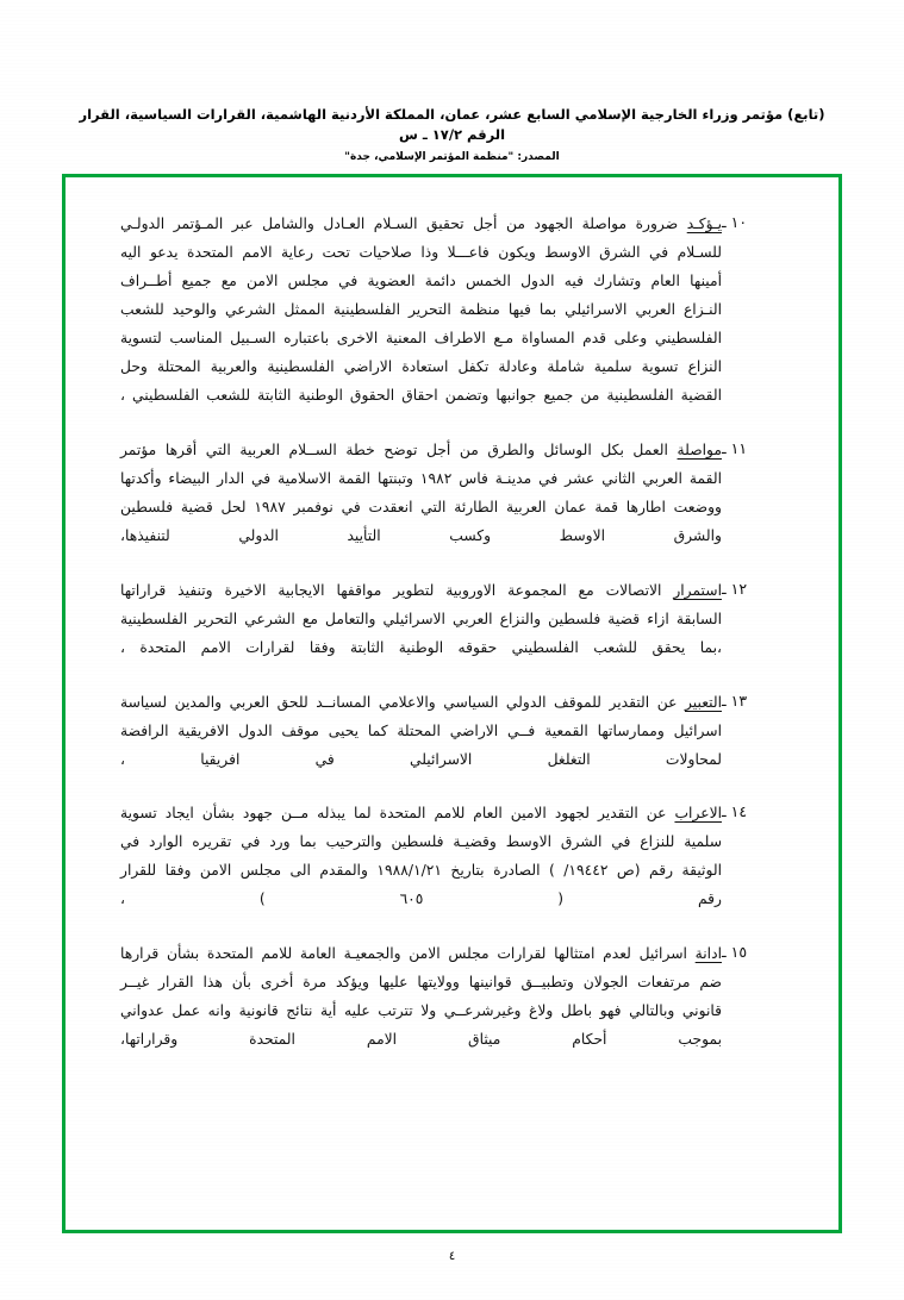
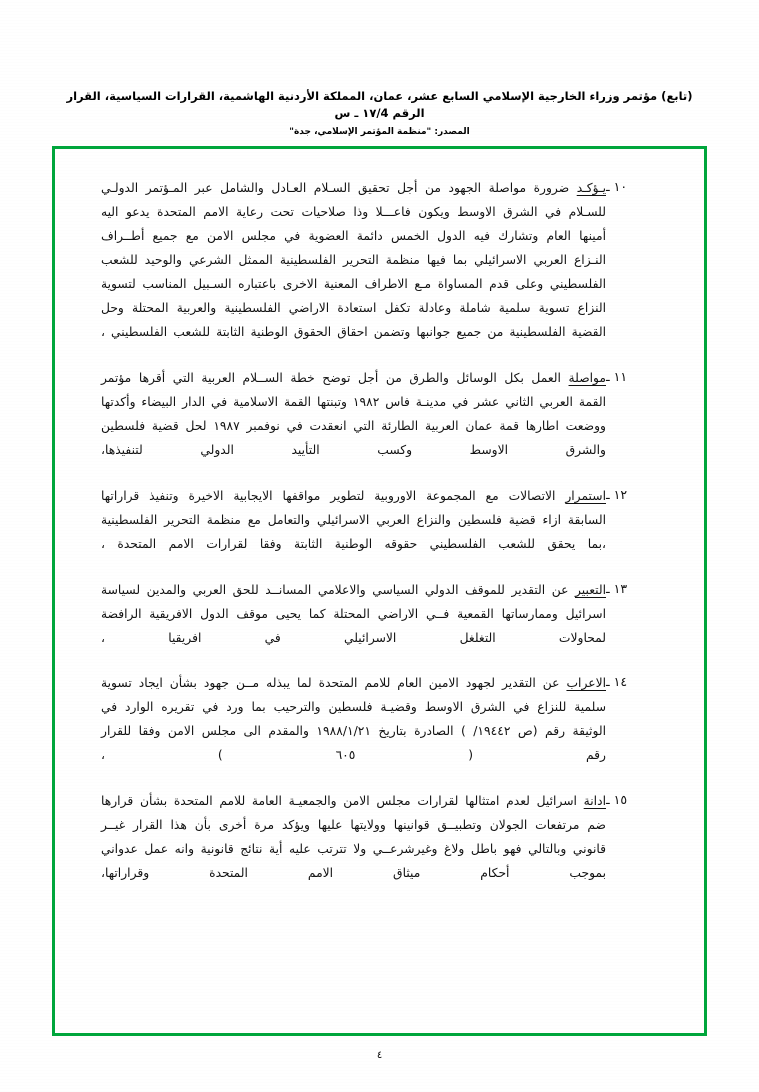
- (تابع) مؤتمر وزراء الخارجية الإسلامي السابع عشر، عمان، المملكة الأردنية الهاشمية، القرارات السياسية، القرار الرقم ١٧/٢ ـ س
+ (تابع) مؤتمر وزراء الخارجية الإسلامي السابع عشر، عمان، المملكة الأردنية الهاشمية، القرارات السياسية، القرار الرقم ١٧/4 ـ س
  المصدر: "منظمة المؤتمر الإسلامي، جدة"
  ١٠ ـ
  يـؤكـد ضرورة مواصلة الجهود من أجل تحقيق السـلام العـادل والشامل عبر المـؤتمر الدولـي للسـلام في الشرق الاوسط ويكون فاعـــلا وذا صلاحيات تحت رعاية الامم المتحدة يدعو اليه أمينها العام وتشارك فيه الدول الخمس دائمة العضوية في مجلس الامن مع جميع أطــراف النـزاع العربي الاسرائيلي بما فيها منظمة التحرير الفلسطينية الممثل الشرعي والوحيد للشعب الفلسطيني وعلى قدم المساواة مـع الاطراف المعنية الاخرى باعتباره السـبيل المناسب لتسوية النزاع تسوية سلمية شاملة وعادلة تكفل استعادة الاراضي الفلسطينية والعربية المحتلة وحل القضية الفلسطينية من جميع جوانبها وتضمن احقاق الحقوق الوطنية الثابتة للشعب الفلسطيني ،
  ١١ ـ
  مواصلة العمل بكل الوسائل والطرق من أجل توضح خطة الســلام العربية التي أقرها مؤتمر القمة العربي الثاني عشر في مدينـة فاس ١٩٨٢ وتبنتها القمة الاسلامية في الدار البيضاء وأكدتها ووضعت اطارها قمة عمان العربية الطارئة التي انعقدت في نوفمبر ١٩٨٧ لحل قضية فلسطين والشرق الاوسط وكسب التأييد الدولي لتنفيذها،
  ١٢ ـ
- استمرار الاتصالات مع المجموعة الاوروبية لتطوير مواقفها الايجابية الاخيرة وتنفيذ قراراتها السابقة ازاء قضية فلسطين والنزاع العربي الاسرائيلي والتعامل مع الشرعي التحرير الفلسطينية ،بما يحقق للشعب الفلسطيني حقوقه الوطنية الثابتة وفقا لقرارات الامم المتحدة ،
+ استمرار الاتصالات مع المجموعة الاوروبية لتطوير مواقفها الايجابية الاخيرة وتنفيذ قراراتها السابقة ازاء قضية فلسطين والنزاع العربي الاسرائيلي والتعامل مع منظمة التحرير الفلسطينية ،بما يحقق للشعب الفلسطيني حقوقه الوطنية الثابتة وفقا لقرارات الامم المتحدة ،
  ١٣ ـ
  التعبير عن التقدير للموقف الدولي السياسي والاعلامي المسانــد للحق العربي والمدين لسياسة اسرائيل وممارساتها القمعية فــي الاراضي المحتلة كما يحيى موقف الدول الافريقية الرافضة لمحاولات التغلغل الاسرائيلي في افريقيا ،
  ١٤ ـ
  الاعراب عن التقدير لجهود الامين العام للامم المتحدة لما يبذله مــن جهود بشأن ايجاد تسوية سلمية للنزاع في الشرق الاوسط وقضيـة فلسطين والترحيب بما ورد في تقريره الوارد في الوثيقة رقم (ص ١٩٤٤٢/ ) الصادرة بتاريخ ١٩٨٨/١/٢١ والمقدم الى مجلس الامن وفقا للقرار رقم ( ٦٠٥ ) ،
  ١٥ ـ
  ادانة اسرائيل لعدم امتثالها لقرارات مجلس الامن والجمعيـة العامة للامم المتحدة بشأن قرارها ضم مرتفعات الجولان وتطبيــق قوانينها وولايتها عليها ويؤكد مرة أخرى بأن هذا القرار غيــر قانوني وبالتالي فهو باطل ولاغ وغيرشرعــي ولا تترتب عليه أية نتائج قانونية وانه عمل عدواني بموجب أحكام ميثاق الامم المتحدة وقراراتها،
  ٤
